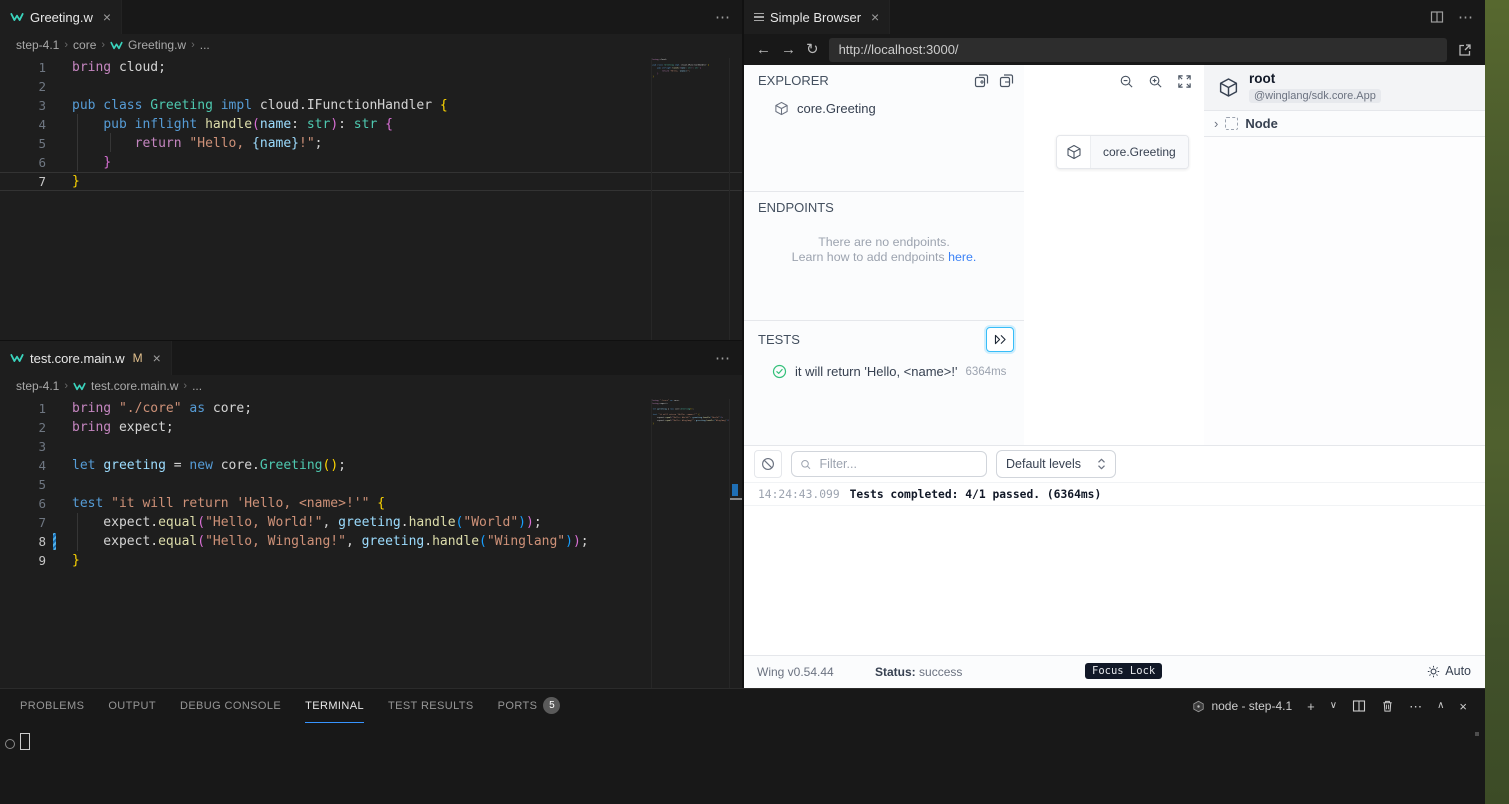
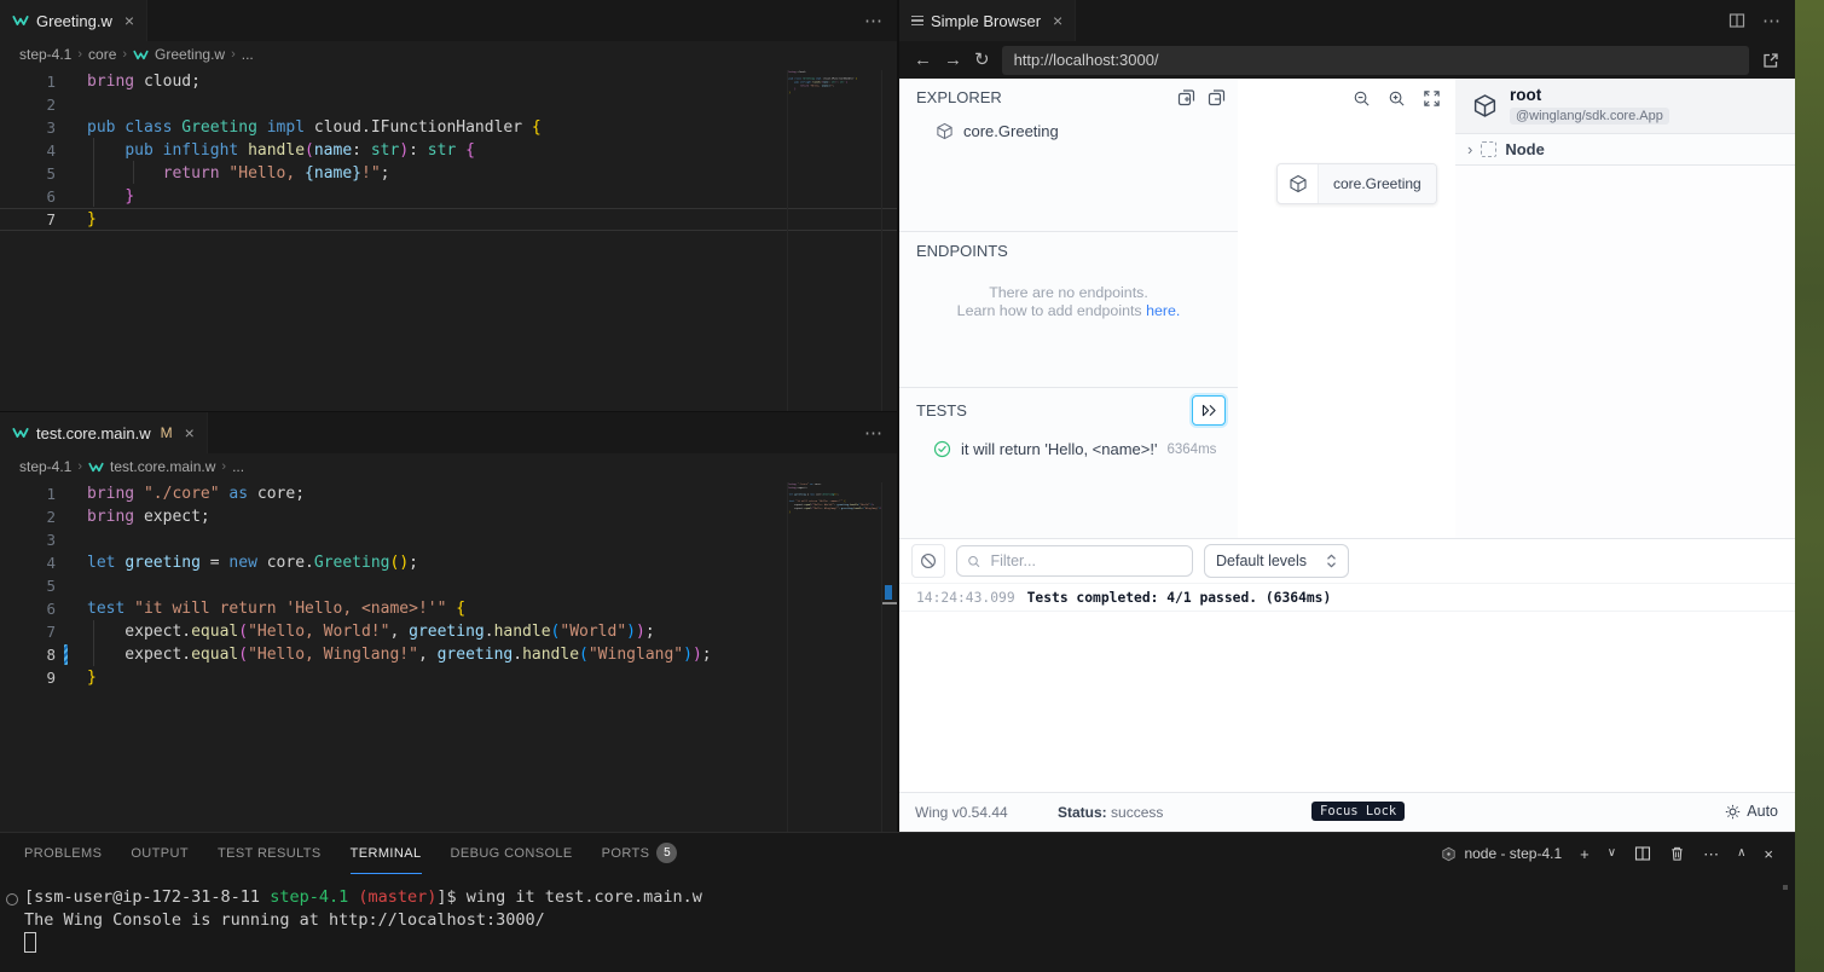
  Greeting.w
  ×
  ⋯
  step-4.1
  ›
  core
  ›
  Greeting.w
  ›
  ...
  1
  bring cloud;
  2
  3
  pub class Greeting impl cloud.IFunctionHandler {
  4
  pub inflight handle(name: str): str {
  5
  return "Hello, {name}!";
  6
  }
  7
  }
  test.core.main.w
  M
  ×
  ⋯
  step-4.1
  ›
  test.core.main.w
  ›
  ...
  1
  bring "./core" as core;
  2
  bring expect;
  3
  4
  let greeting = new core.Greeting();
  5
  6
  test "it will return 'Hello, <name>!'" {
  7
  expect.equal("Hello, World!", greeting.handle("World"));
  8
  expect.equal("Hello, Winglang!", greeting.handle("Winglang"));
  9
  }
  Simple Browser
  ×
  ⋯
  ←
  →
  ↻
  http://localhost:3000/
  EXPLORER
  core.Greeting
  ENDPOINTS
  There are no endpoints.
  Learn how to add endpoints here.
  TESTS
  it will return 'Hello, <name>!'
  6364ms
  core.Greeting
  root
  @winglang/sdk.core.App
  ›
  Node
  Filter...
  Default levels
  14:24:43.099
  Tests completed: 4/1 passed. (6364ms)
  Wing v0.54.44
  Status: success
  Focus Lock
  Auto
  PROBLEMS
  OUTPUT
- DEBUG CONSOLE
+ TEST RESULTS
  TERMINAL
- TEST RESULTS
+ DEBUG CONSOLE
  PORTS
  5
  node - step-4.1
  +
  ∨
  ⋯
  ∧
  ×
+ [ssm-user@ip-172-31-8-11 step-4.1 (master)]$ wing it test.core.main.w
+ The Wing Console is running at http://localhost:3000/
